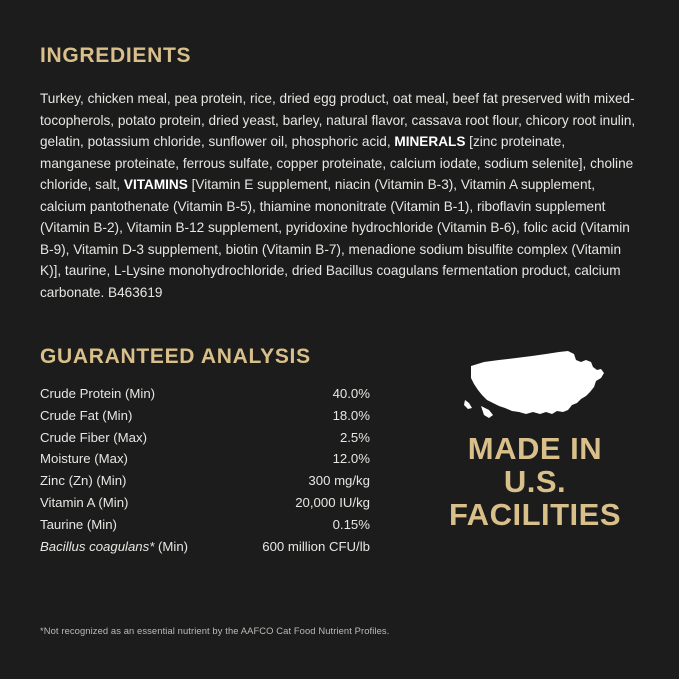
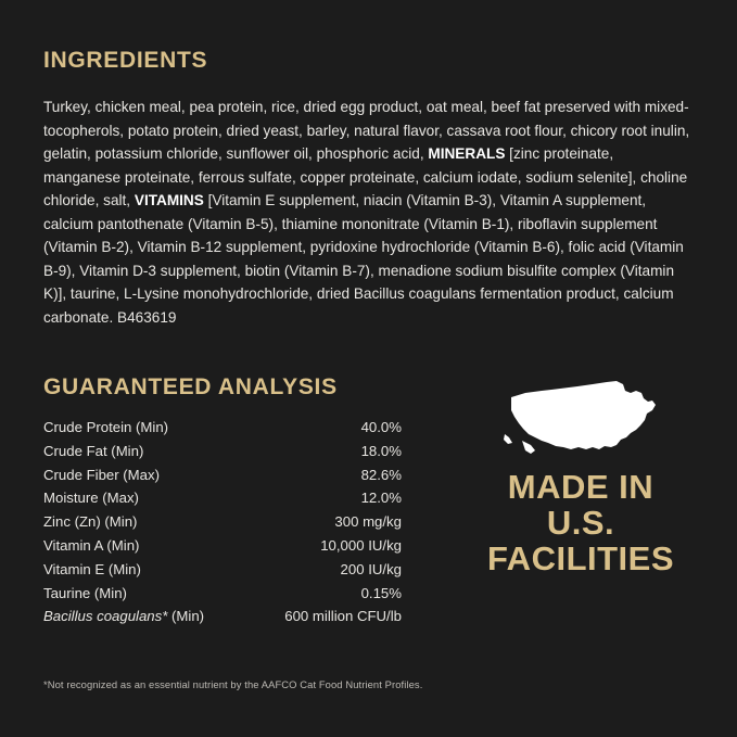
  INGREDIENTS
  Turkey, chicken meal, pea protein, rice, dried egg product, oat meal, beef fat preserved with mixed-tocopherols, potato protein, dried yeast, barley, natural flavor, cassava root flour, chicory root inulin, gelatin, potassium chloride, sunflower oil, phosphoric acid, MINERALS [zinc proteinate, manganese proteinate, ferrous sulfate, copper proteinate, calcium iodate, sodium selenite], choline chloride, salt, VITAMINS [Vitamin E supplement, niacin (Vitamin B-3), Vitamin A supplement, calcium pantothenate (Vitamin B-5), thiamine mononitrate (Vitamin B-1), riboflavin supplement (Vitamin B-2), Vitamin B-12 supplement, pyridoxine hydrochloride (Vitamin B-6), folic acid (Vitamin B-9), Vitamin D-3 supplement, biotin (Vitamin B-7), menadione sodium bisulfite complex (Vitamin K)], taurine, L-Lysine monohydrochloride, dried Bacillus coagulans fermentation product, calcium carbonate. B463619
  GUARANTEED ANALYSIS
  Crude Protein (Min)	40.0%
  Crude Fat (Min)	18.0%
- Crude Fiber (Max)	2.5%
+ Crude Fiber (Max)	82.6%
  Moisture (Max)	12.0%
  Zinc (Zn) (Min)	300 mg/kg
- Vitamin A (Min)	20,000 IU/kg
+ Vitamin A (Min)	10,000 IU/kg
+ Vitamin E (Min)	200 IU/kg
  Taurine (Min)	0.15%
  Bacillus coagulans* (Min)	600 million CFU/lb
  MADE IN
  U.S.
  FACILITIES
  *Not recognized as an essential nutrient by the AAFCO Cat Food Nutrient Profiles.
